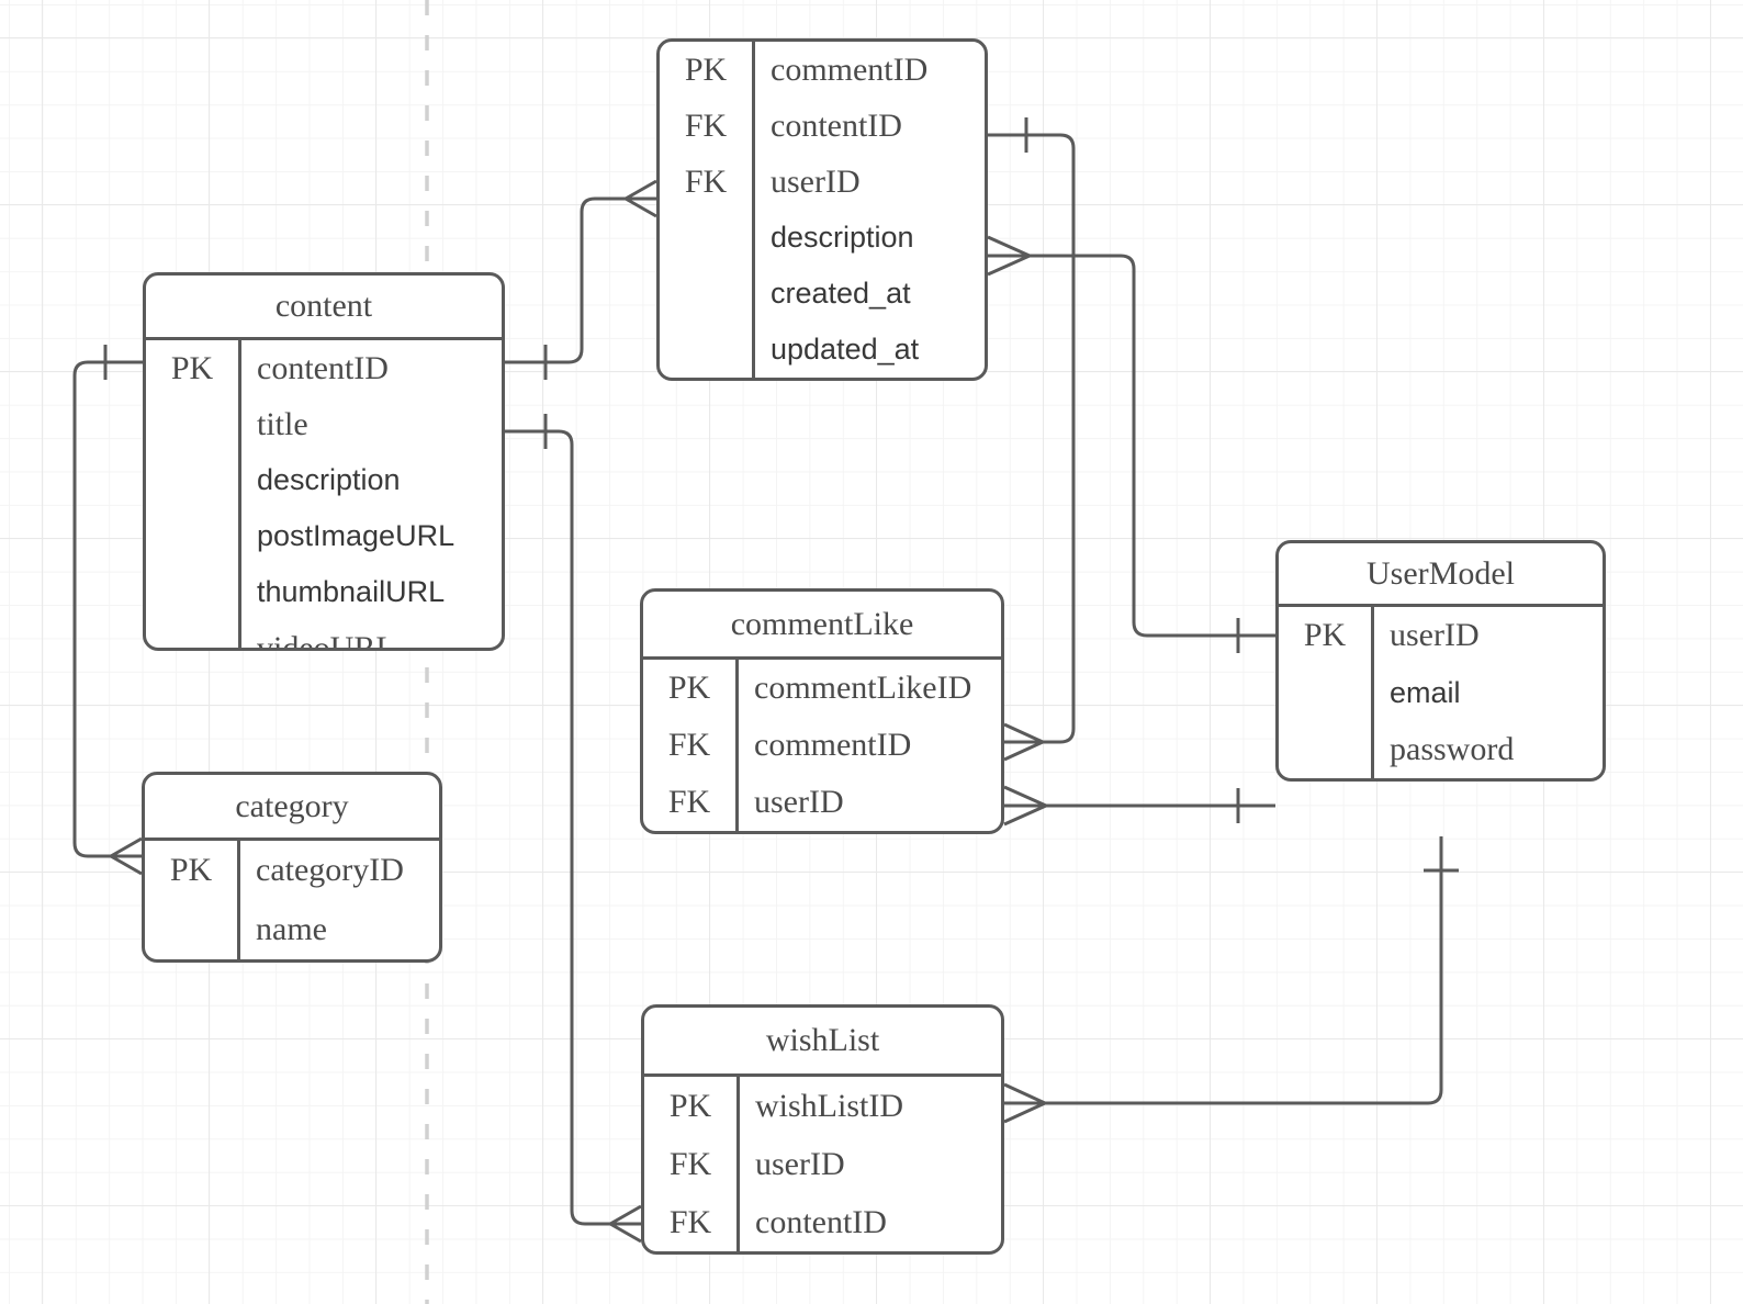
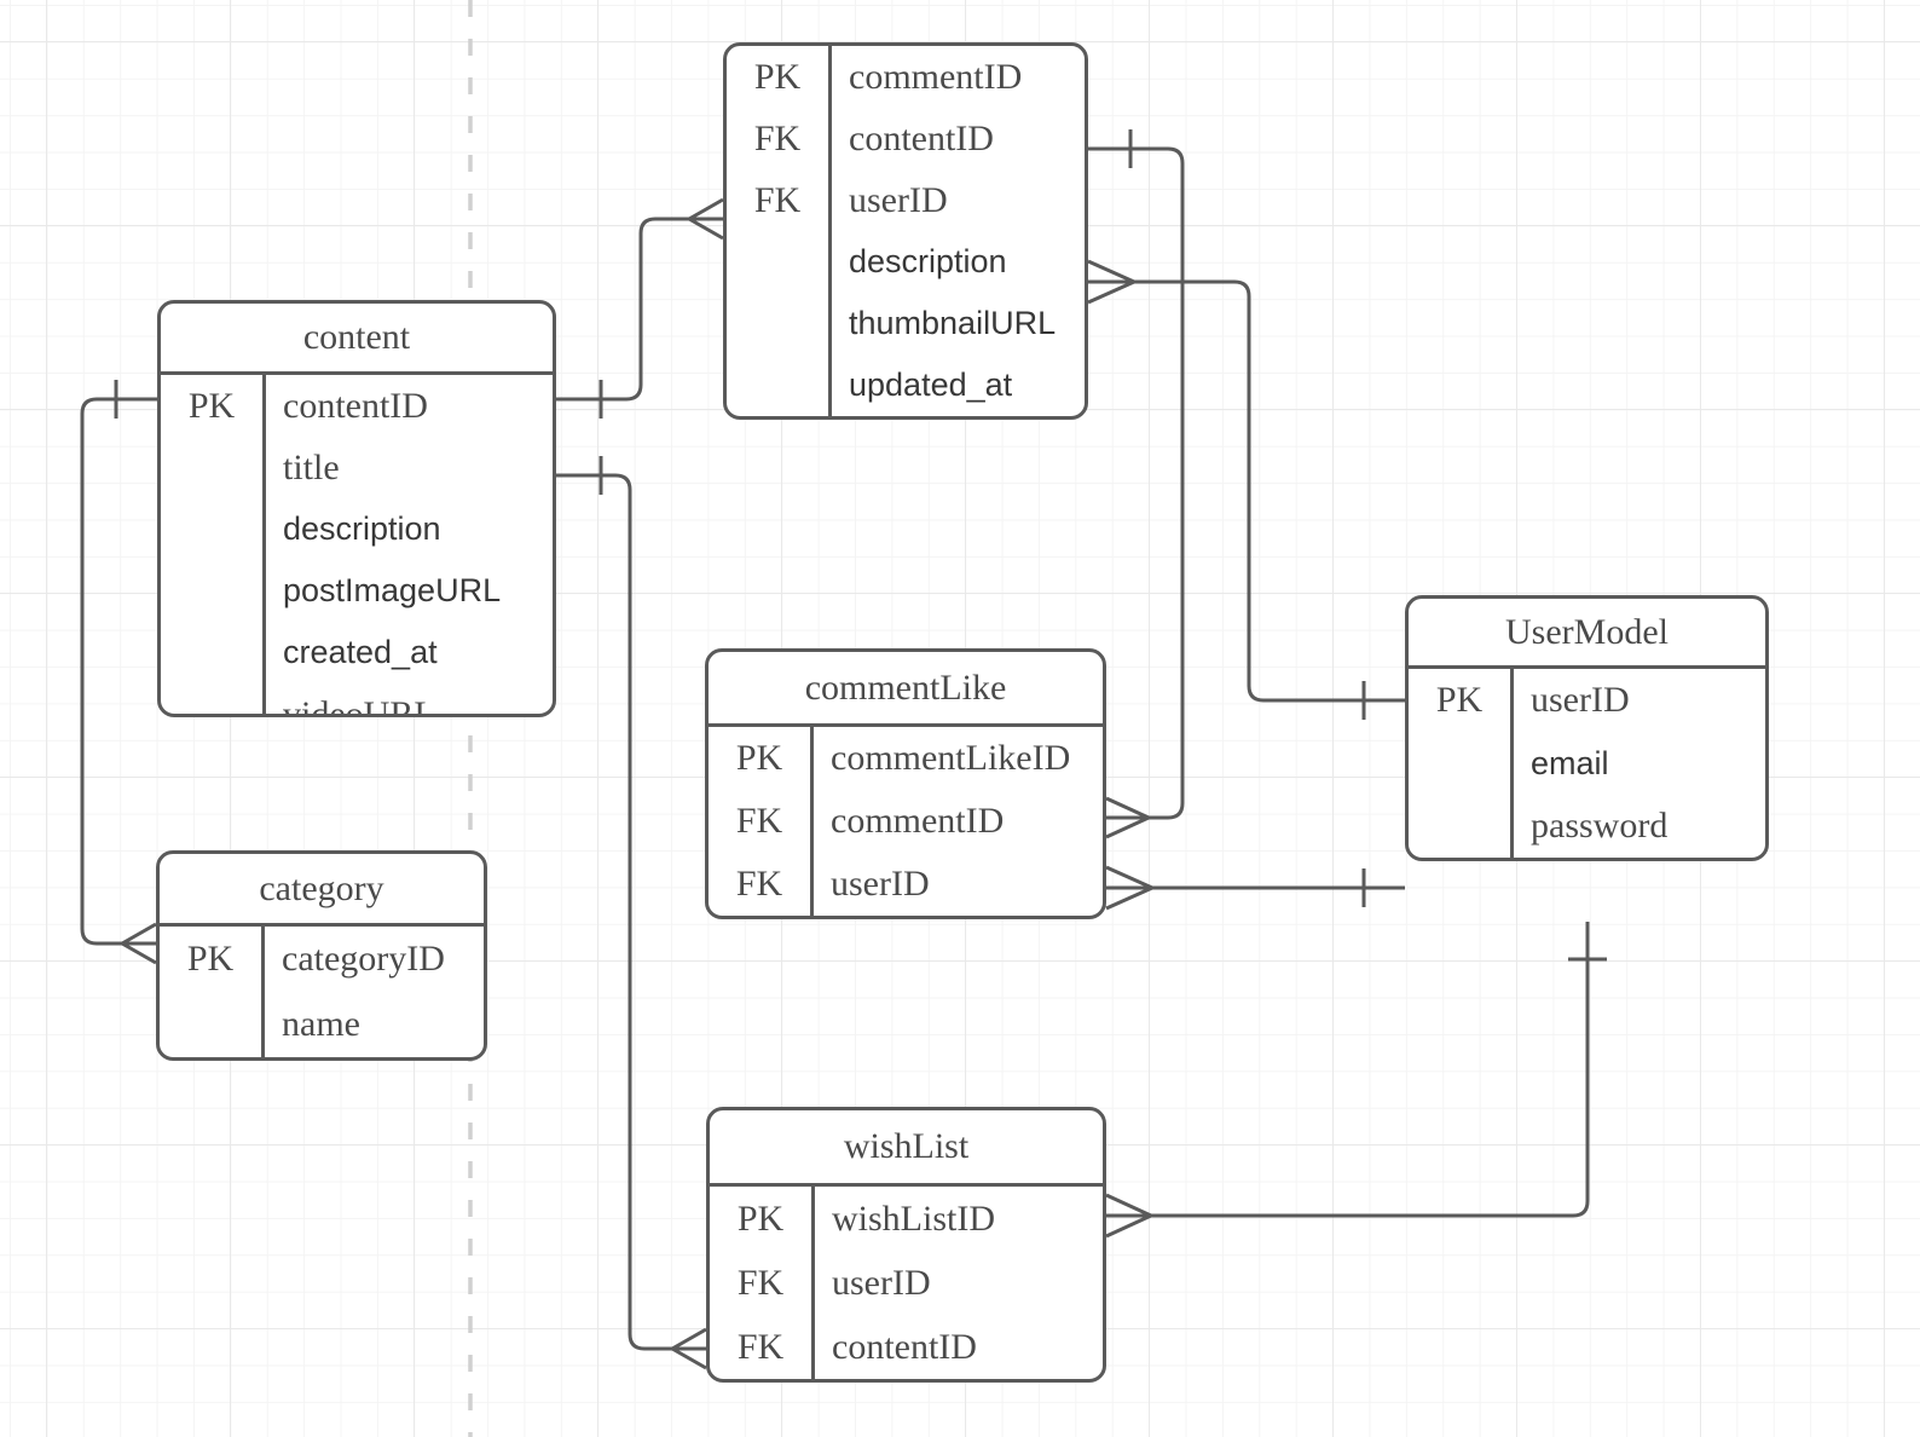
  PK
  commentID
  FK
  contentID
  FK
  userID
  description
- created_at
+ thumbnailURL
  updated_at
  content
  PK
  contentID
  title
  description
  postImageURL
- thumbnailURL
+ created_at
  category
  PK
  categoryID
  name
  commentLike
  PK
  commentLikeID
  FK
  commentID
  FK
  userID
  UserModel
  PK
  userID
  email
  password
  wishList
  PK
  wishListID
  FK
  userID
  FK
  contentID
